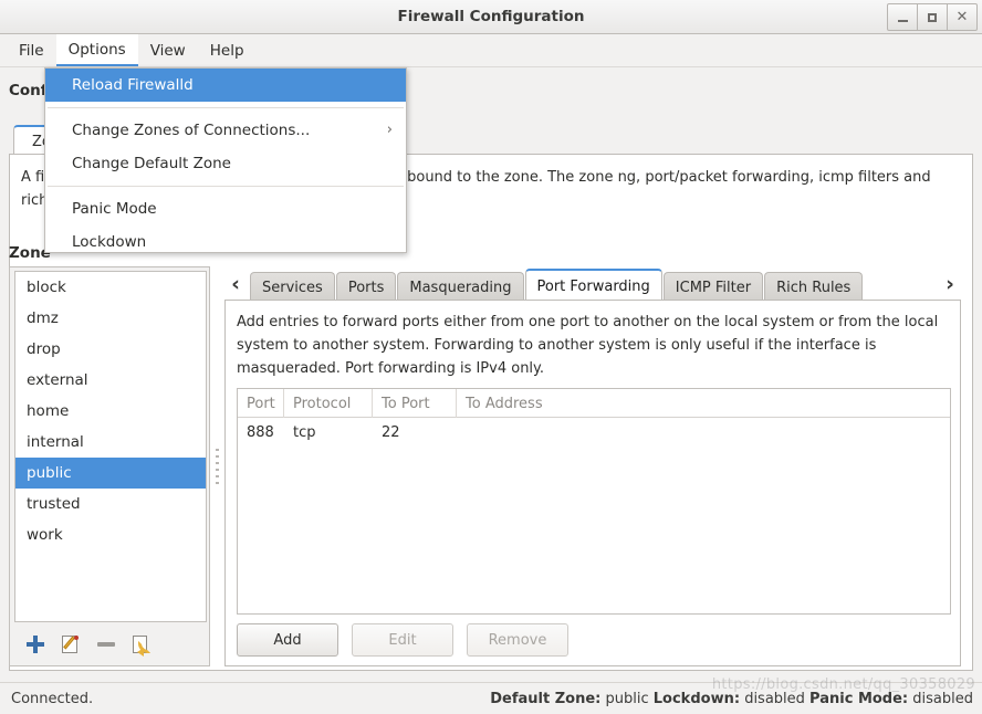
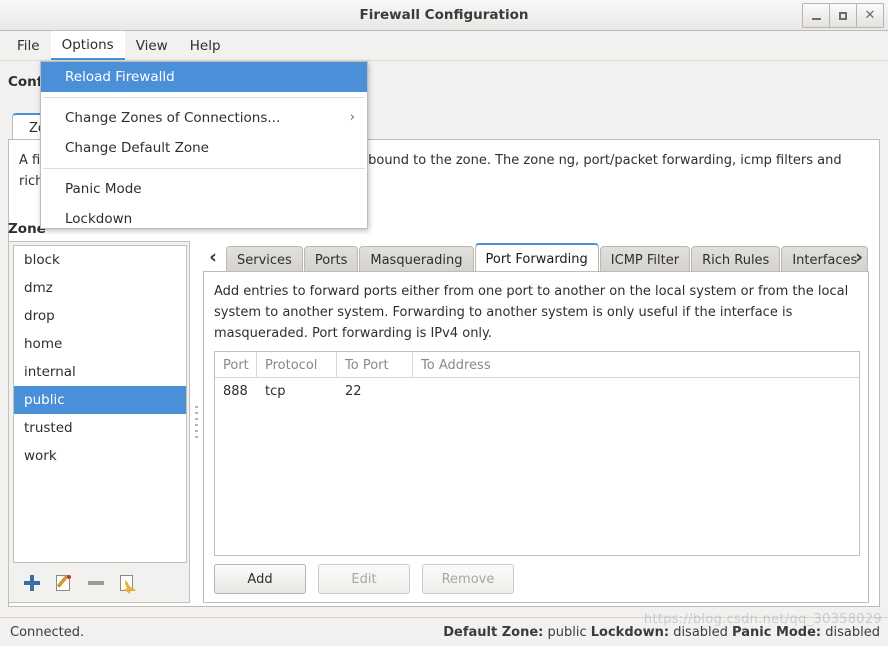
  Firewall Configuration
  ✕
  File
  Options
  View
  Help
  Con
  Zone
  block
  dmz
  drop
- external
  home
  internal
  public
  trusted
  work
  ‹
  Services
  Ports
  Masquerading
  Port Forwarding
  ICMP Filter
  Rich Rules
+ Interfaces
  ›
  Add entries to forward ports either from one port to another on the local system or from the local system to another system. Forwarding to another system is only useful if the interface is masqueraded. Port forwarding is IPv4 only.
  Port
  Protocol
  To Port
  To Address
  888
  tcp
  22
  Add
  Edit
  Remove
  Connected.
  Default Zone: public Lockdown: disabled Panic Mode: disabled
  https://blog.csdn.net/qq_30358029
  Reload Firewalld
  Change Zones of Connections...
  ›
  Change Default Zone
  Panic Mode
  Lockdown
